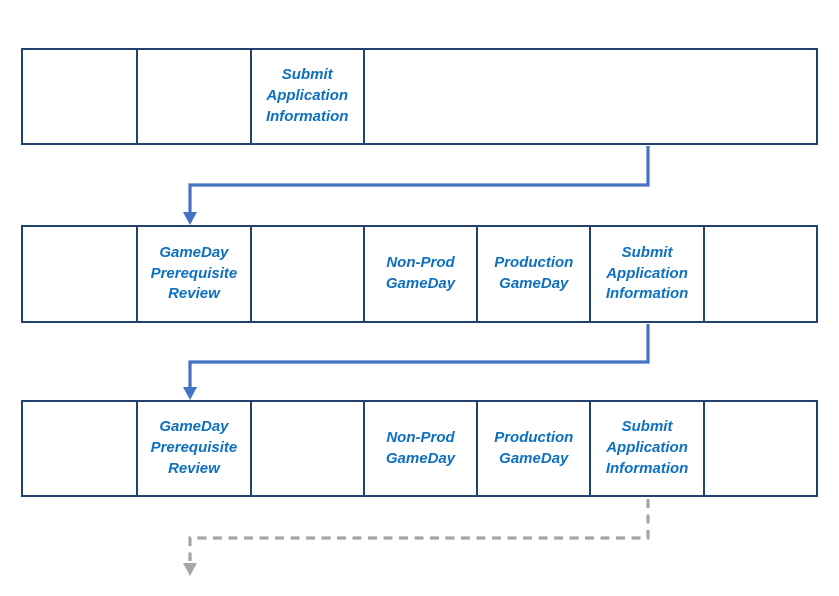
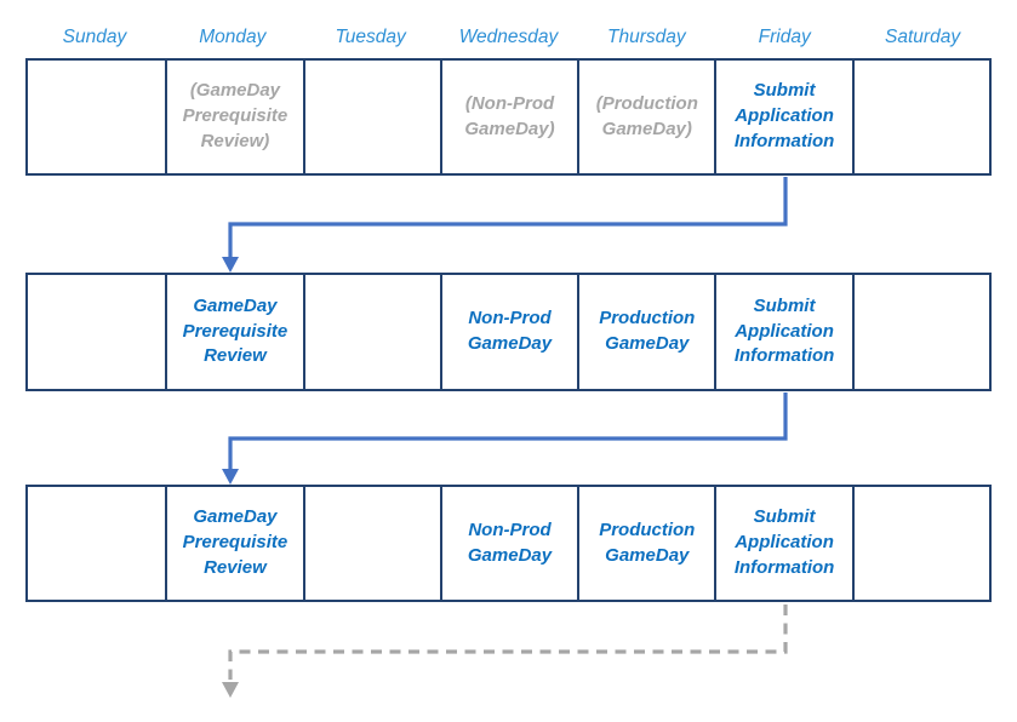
+ Sunday
+ Monday
+ Tuesday
+ Wednesday
+ Thursday
+ Friday
+ Saturday
+ (GameDay Prerequisite Review)
+ (Non-Prod GameDay)
+ (Production GameDay)
  Submit Application Information
  GameDay Prerequisite Review
  Non-Prod GameDay
  Production GameDay
  Submit Application Information
  GameDay Prerequisite Review
  Non-Prod GameDay
  Production GameDay
  Submit Application Information
